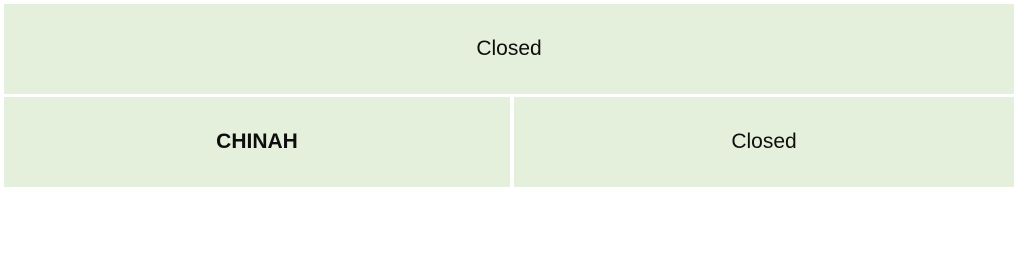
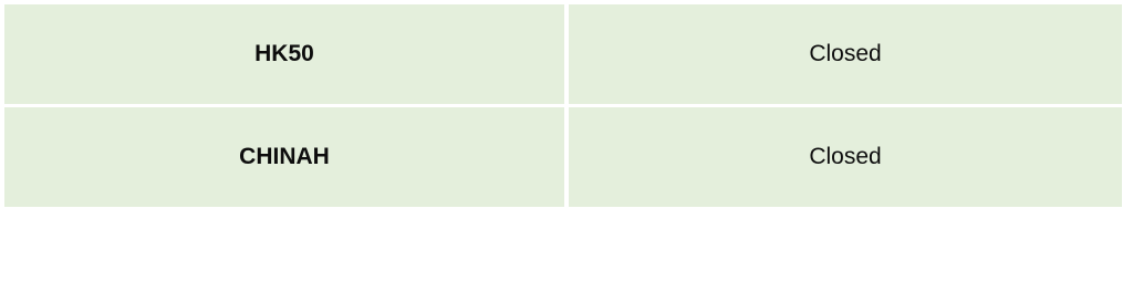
+ HK50
  Closed
  CHINAH
  Closed
